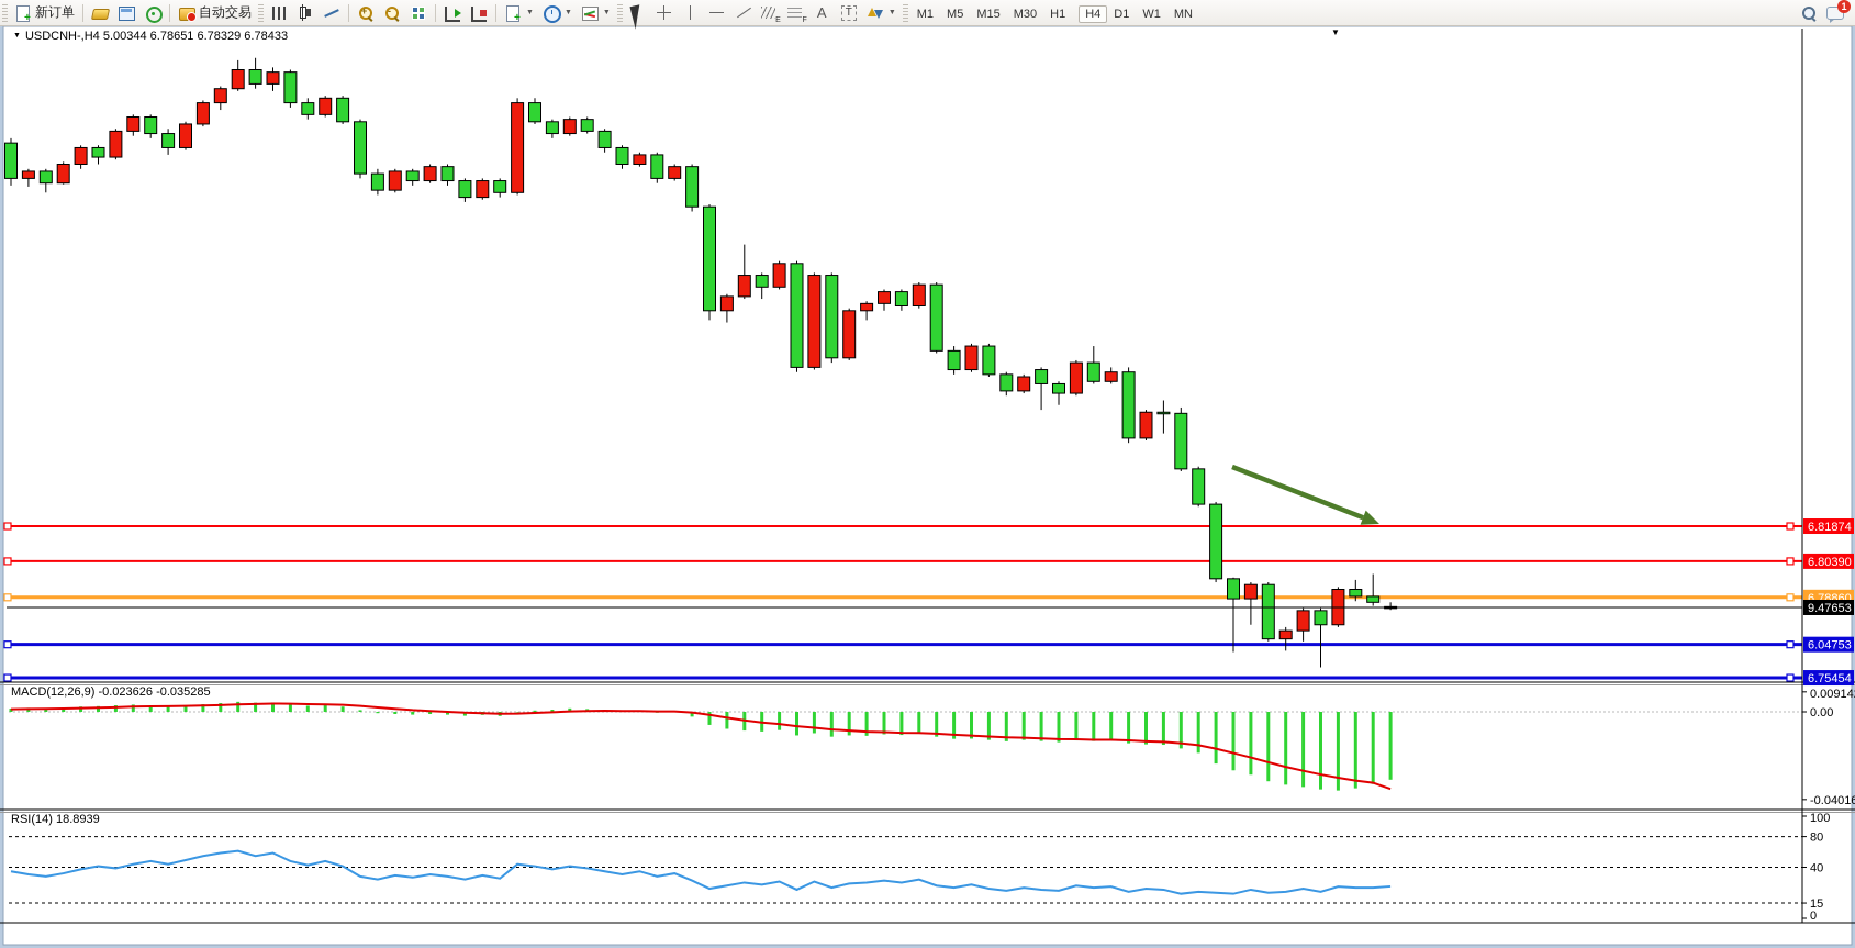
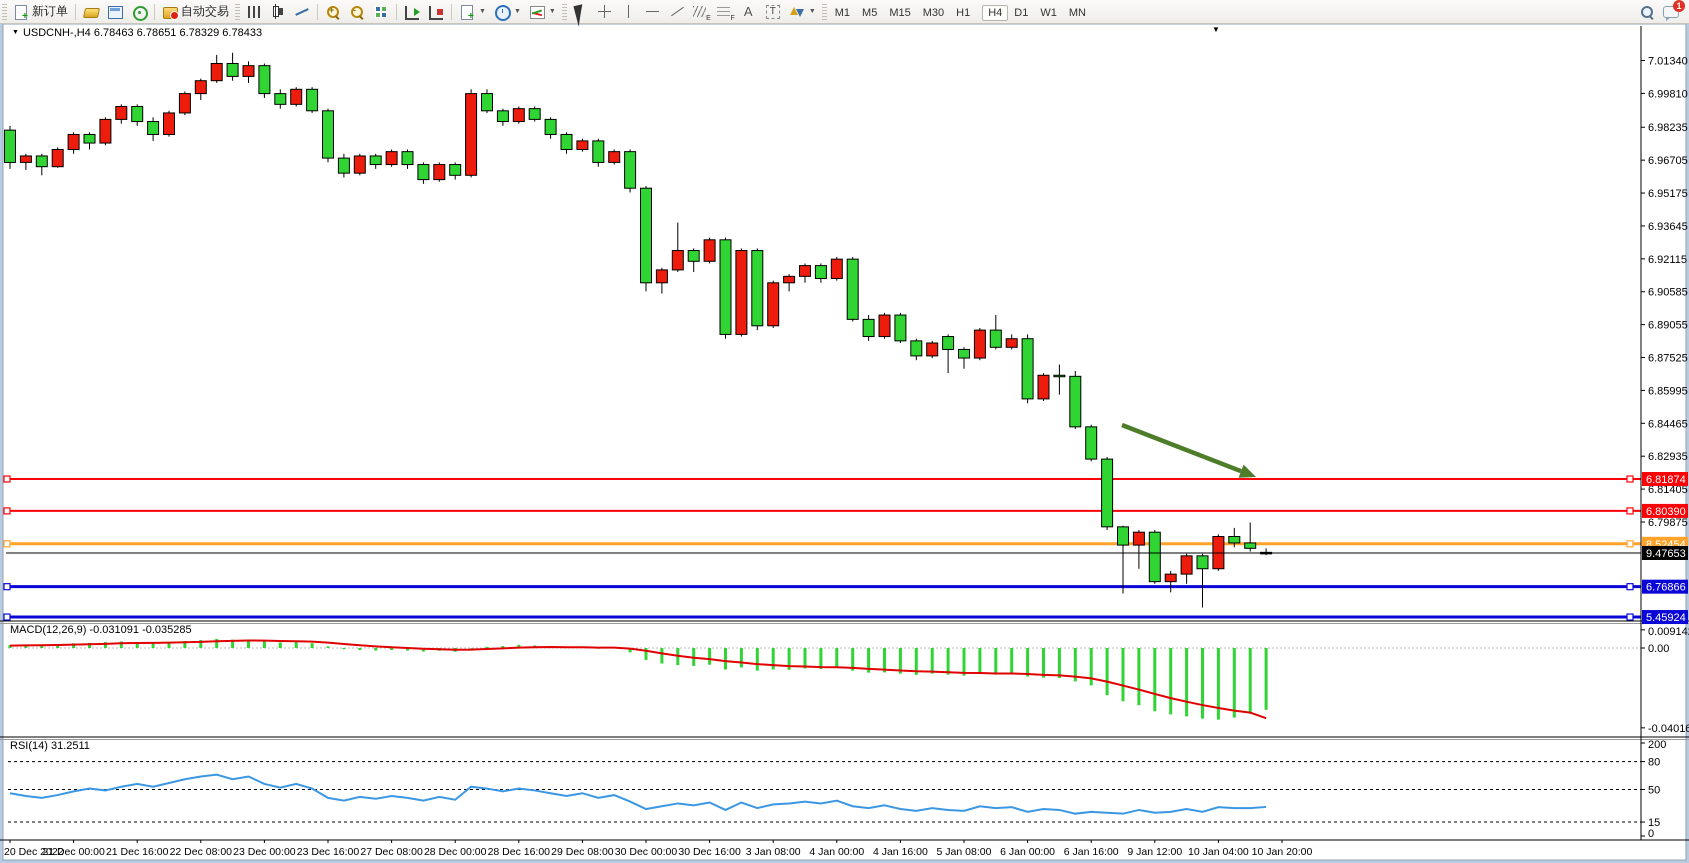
  +
  新订单
  自动交易
  +
  -
  +
  A
  T
  M1 M5 M15 M30 H1 H4 D1 W1 MN
  1
+ 7.01340
+ 6.99810
+ 6.98235
+ 6.96705
+ 6.95175
+ 6.93645
+ 6.92115
+ 6.90585
+ 6.89055
+ 6.87525
+ 6.85995
+ 6.84465
+ 6.82935
+ 6.81405
+ 6.79875
  6.81874
  6.80390
- 6.78860
+ 8.52454
- 6.04753
+ 6.76866
- 6.75454
+ 5.45924
  9.47653
  0.00914
  0.00
  -0.04016
- 100
+ 200
  80
- 40
+ 50
  15
  0
+ 20 Dec 2022
+ 21 Dec 00:00
+ 21 Dec 16:00
+ 22 Dec 08:00
+ 23 Dec 00:00
+ 23 Dec 16:00
+ 27 Dec 08:00
+ 28 Dec 00:00
+ 28 Dec 16:00
+ 29 Dec 08:00
+ 30 Dec 00:00
+ 30 Dec 16:00
+ 3 Jan 08:00
+ 4 Jan 00:00
+ 4 Jan 16:00
+ 5 Jan 08:00
+ 6 Jan 00:00
+ 6 Jan 16:00
+ 9 Jan 12:00
+ 10 Jan 04:00
+ 10 Jan 20:00
- USDCNH-,H4 5.00344 6.78651 6.78329 6.78433
+ USDCNH-,H4 6.78463 6.78651 6.78329 6.78433
  ▼
- MACD(12,26,9) -0.023626 -0.035285
+ MACD(12,26,9) -0.031091 -0.035285
- RSI(14) 18.8939
+ RSI(14) 31.2511
